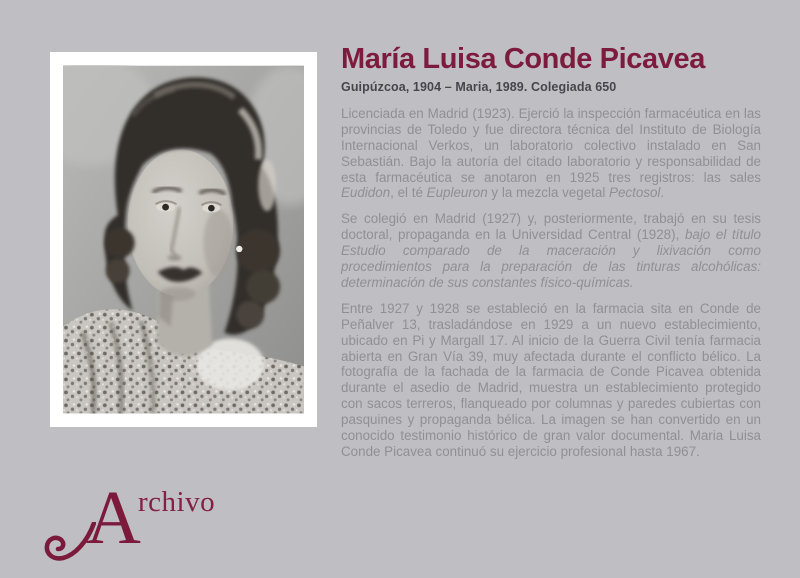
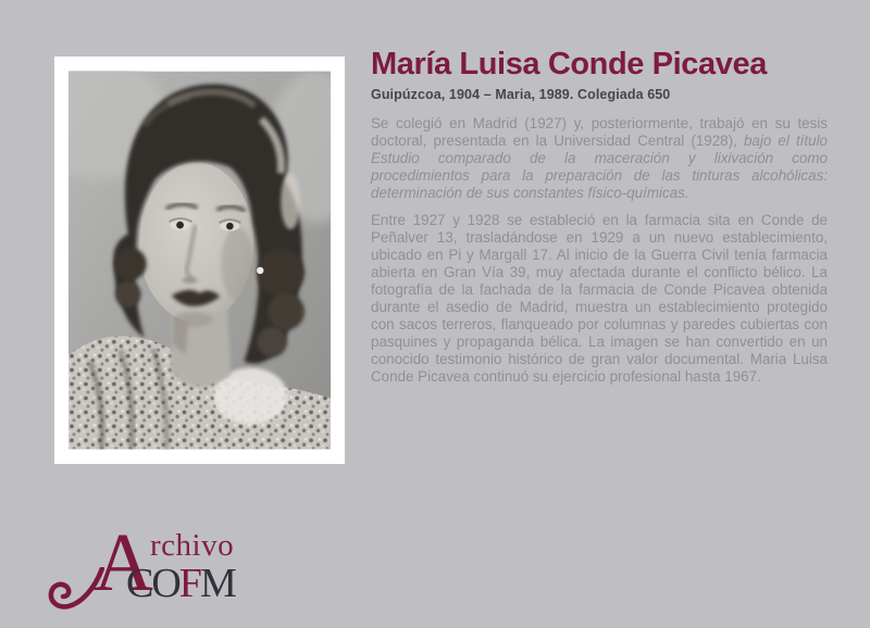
  María Luisa Conde Picavea
  Guipúzcoa, 1904 – Maria, 1989. Colegiada 650
- Licenciada en Madrid (1923). Ejerció la inspección farmacéutica en las provincias de Toledo y fue directora técnica del Instituto de Biología Internacional Verkos, un laboratorio colectivo instalado en San Sebastián. Bajo la autoría del citado laboratorio y responsabilidad de esta farmacéutica se anotaron en 1925 tres registros: las sales Eudidon, el té Eupleuron y la mezcla vegetal Pectosol.
- Se colegió en Madrid (1927) y, posteriormente, trabajó en su tesis doctoral, propaganda en la Universidad Central (1928), bajo el título Estudio comparado de la maceración y lixivación como procedimientos para la preparación de las tinturas alcohólicas: determinación de sus constantes físico-químicas.
+ Se colegió en Madrid (1927) y, posteriormente, trabajó en su tesis doctoral, presentada en la Universidad Central (1928), bajo el título Estudio comparado de la maceración y lixivación como procedimientos para la preparación de las tinturas alcohólicas: determinación de sus constantes físico-químicas.
  Entre 1927 y 1928 se estableció en la farmacia sita en Conde de Peñalver 13, trasladándose en 1929 a un nuevo establecimiento, ubicado en Pi y Margall 17. Al inicio de la Guerra Civil tenía farmacia abierta en Gran Vía 39, muy afectada durante el conflicto bélico. La fotografía de la fachada de la farmacia de Conde Picavea obtenida durante el asedio de Madrid, muestra un establecimiento protegido con sacos terreros, flanqueado por columnas y paredes cubiertas con pasquines y propaganda bélica. La imagen se han convertido en un conocido testimonio histórico de gran valor documental. Maria Luisa Conde Picavea continuó su ejercicio profesional hasta 1967.
  A
  rchivo
+ COFM
